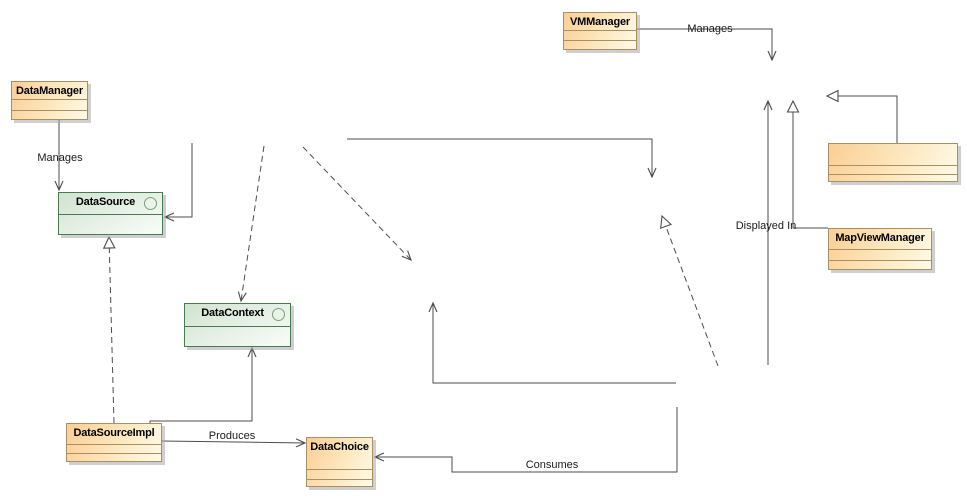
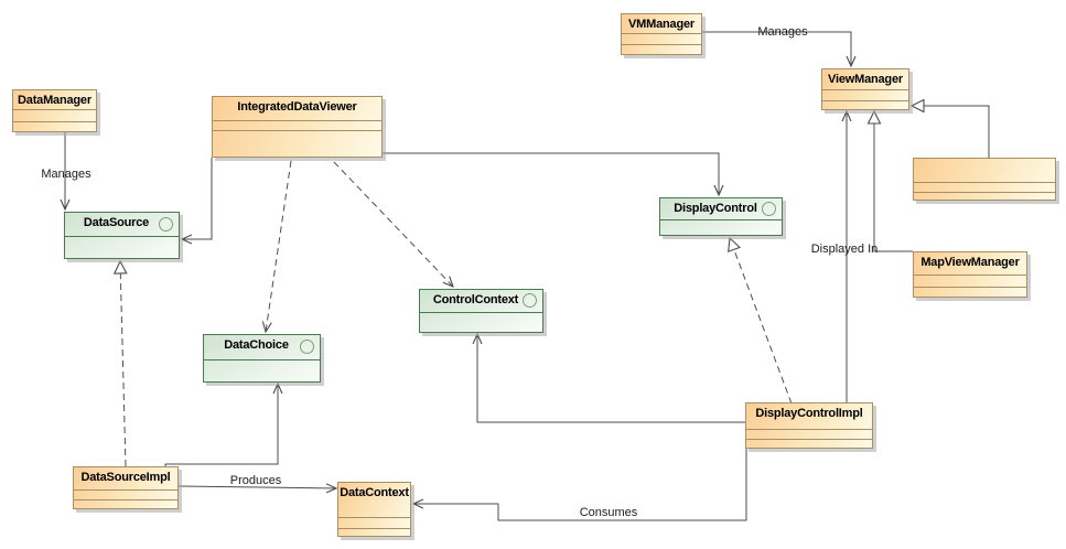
  Manages
  Manages
  Displayed In
  Consumes
  Produces
  DataManager
+ IntegratedDataViewer
  VMManager
+ ViewManager
  MapViewManager
  DataSource
+ DisplayControl
+ ControlContext
- DataContext
+ DataChoice
  DataSourceImpl
- DataChoice
+ DataContext
+ DisplayControlImpl
